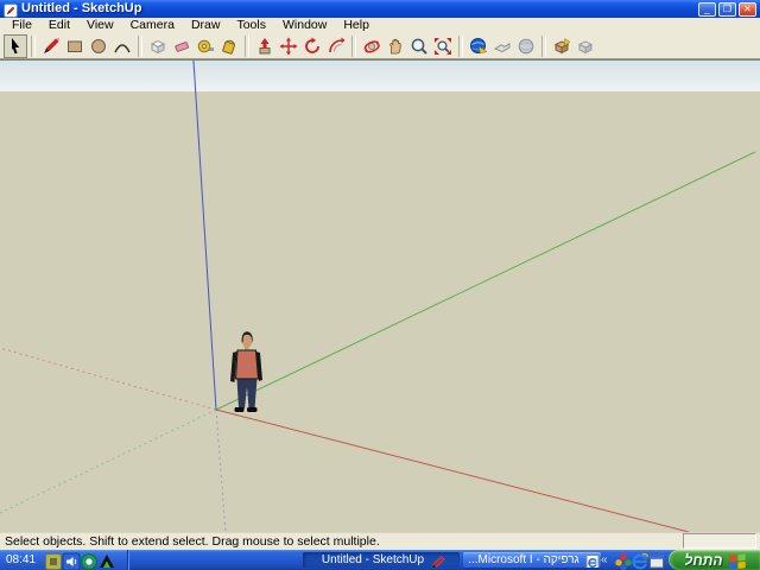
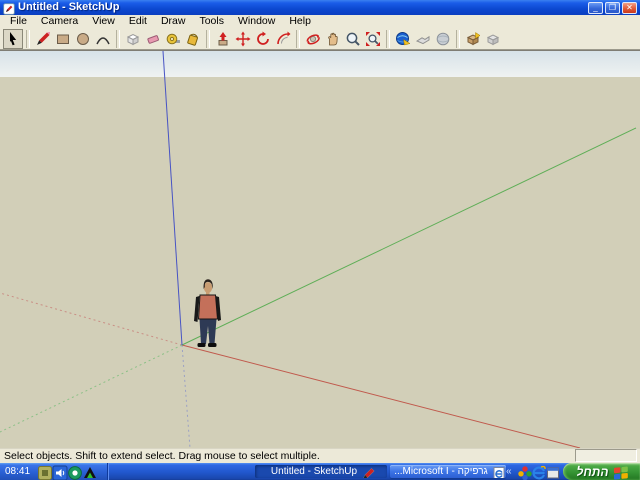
  Untitled - SketchUp
  _
  ❐
  ✕
  File
- Edit
+ Camera
  View
- Camera
+ Edit
  Draw
  Tools
  Window
  Help
  Select objects. Shift to extend select. Drag mouse to select multiple.
  08:41
  «
  התחל
  Untitled - SketchUp
  ...Microsoft I - גרפיקה
